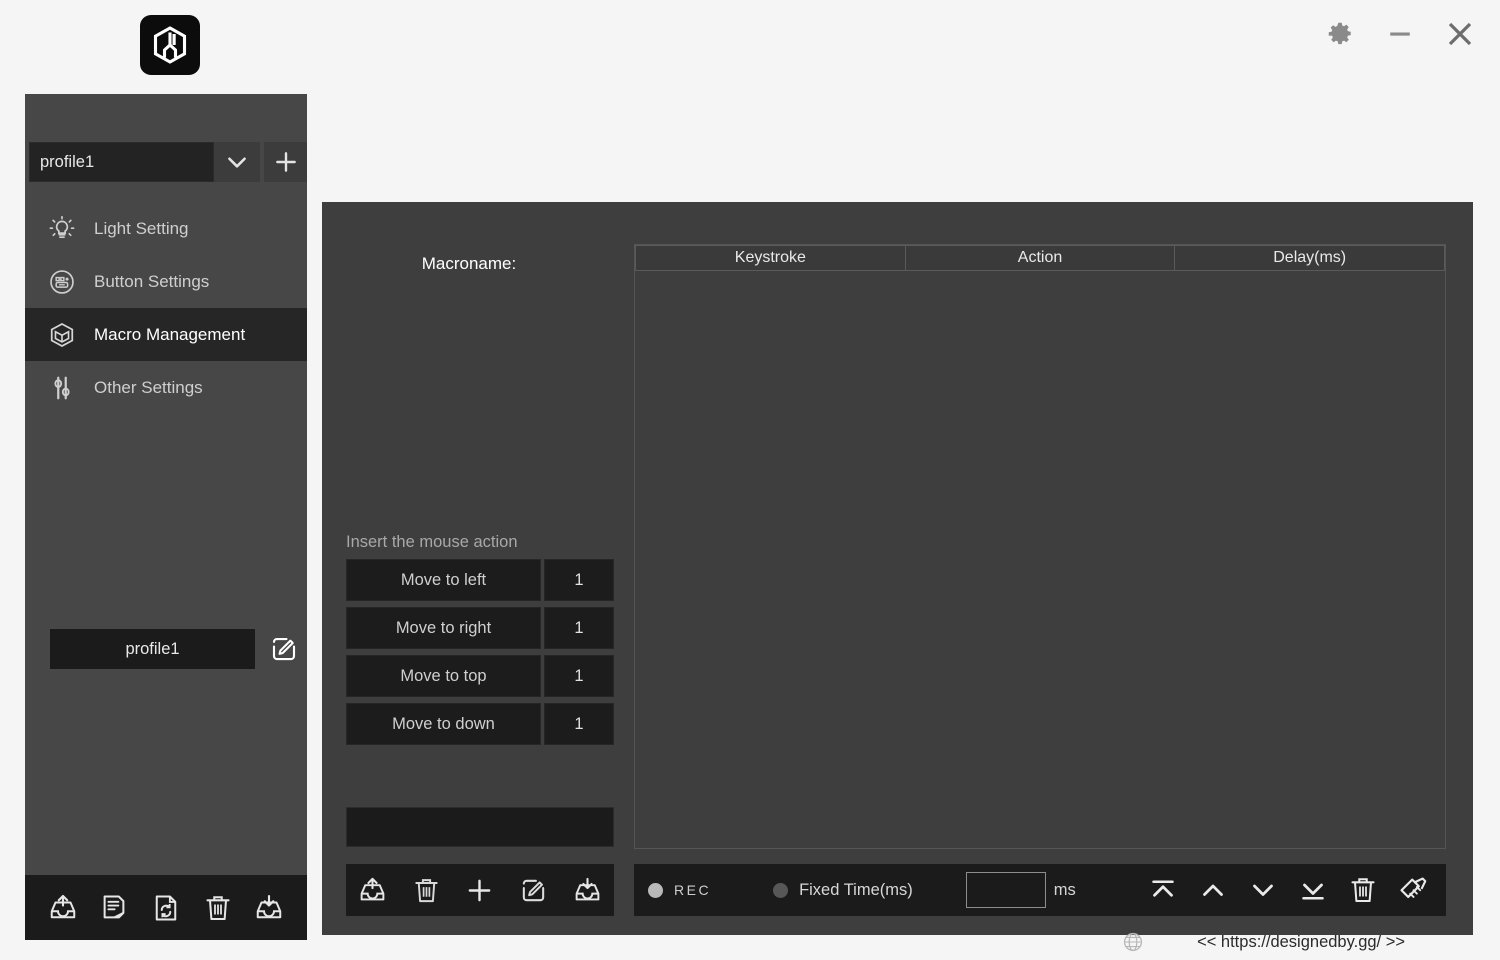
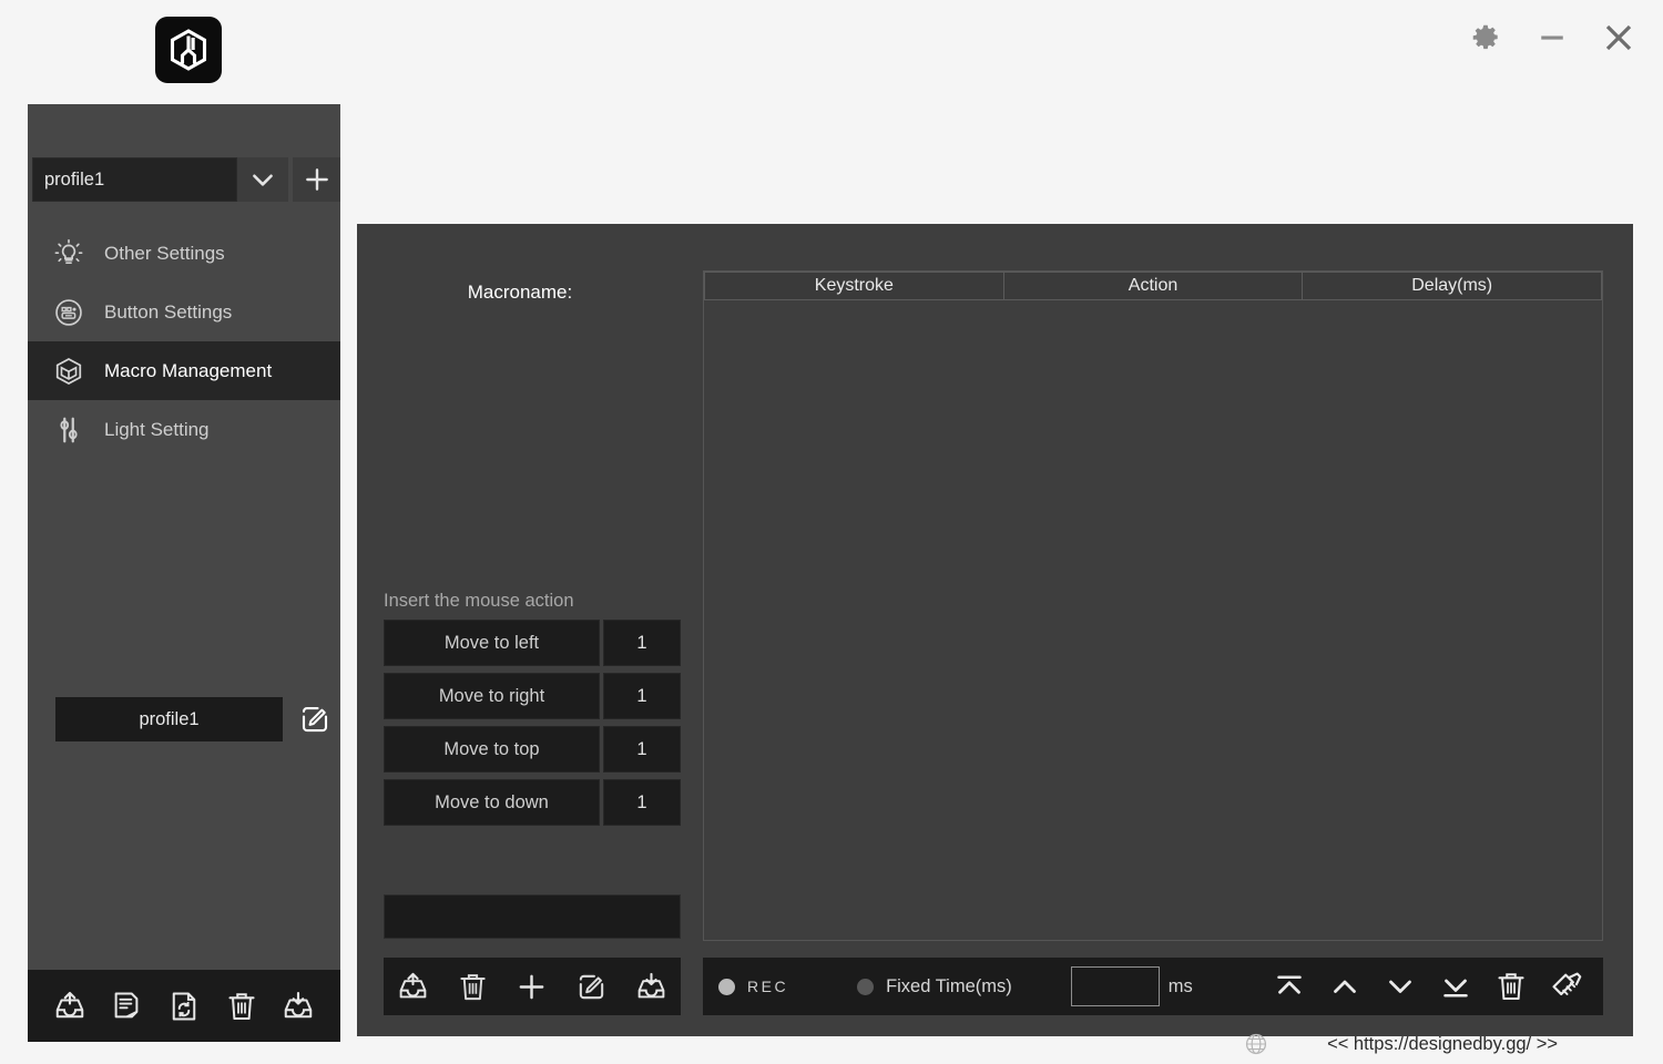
  profile1
- Light Setting
+ Other Settings
  Button Settings
  Macro Management
- Other Settings
+ Light Setting
  profile1
  Macroname:
  Insert the mouse action
  Move to left
  1
  Move to right
  1
  Move to top
  1
  Move to down
  1
  Keystroke
  Action
  Delay(ms)
  REC
  Fixed Time(ms)
  ms
  << https://designedby.gg/ >>
